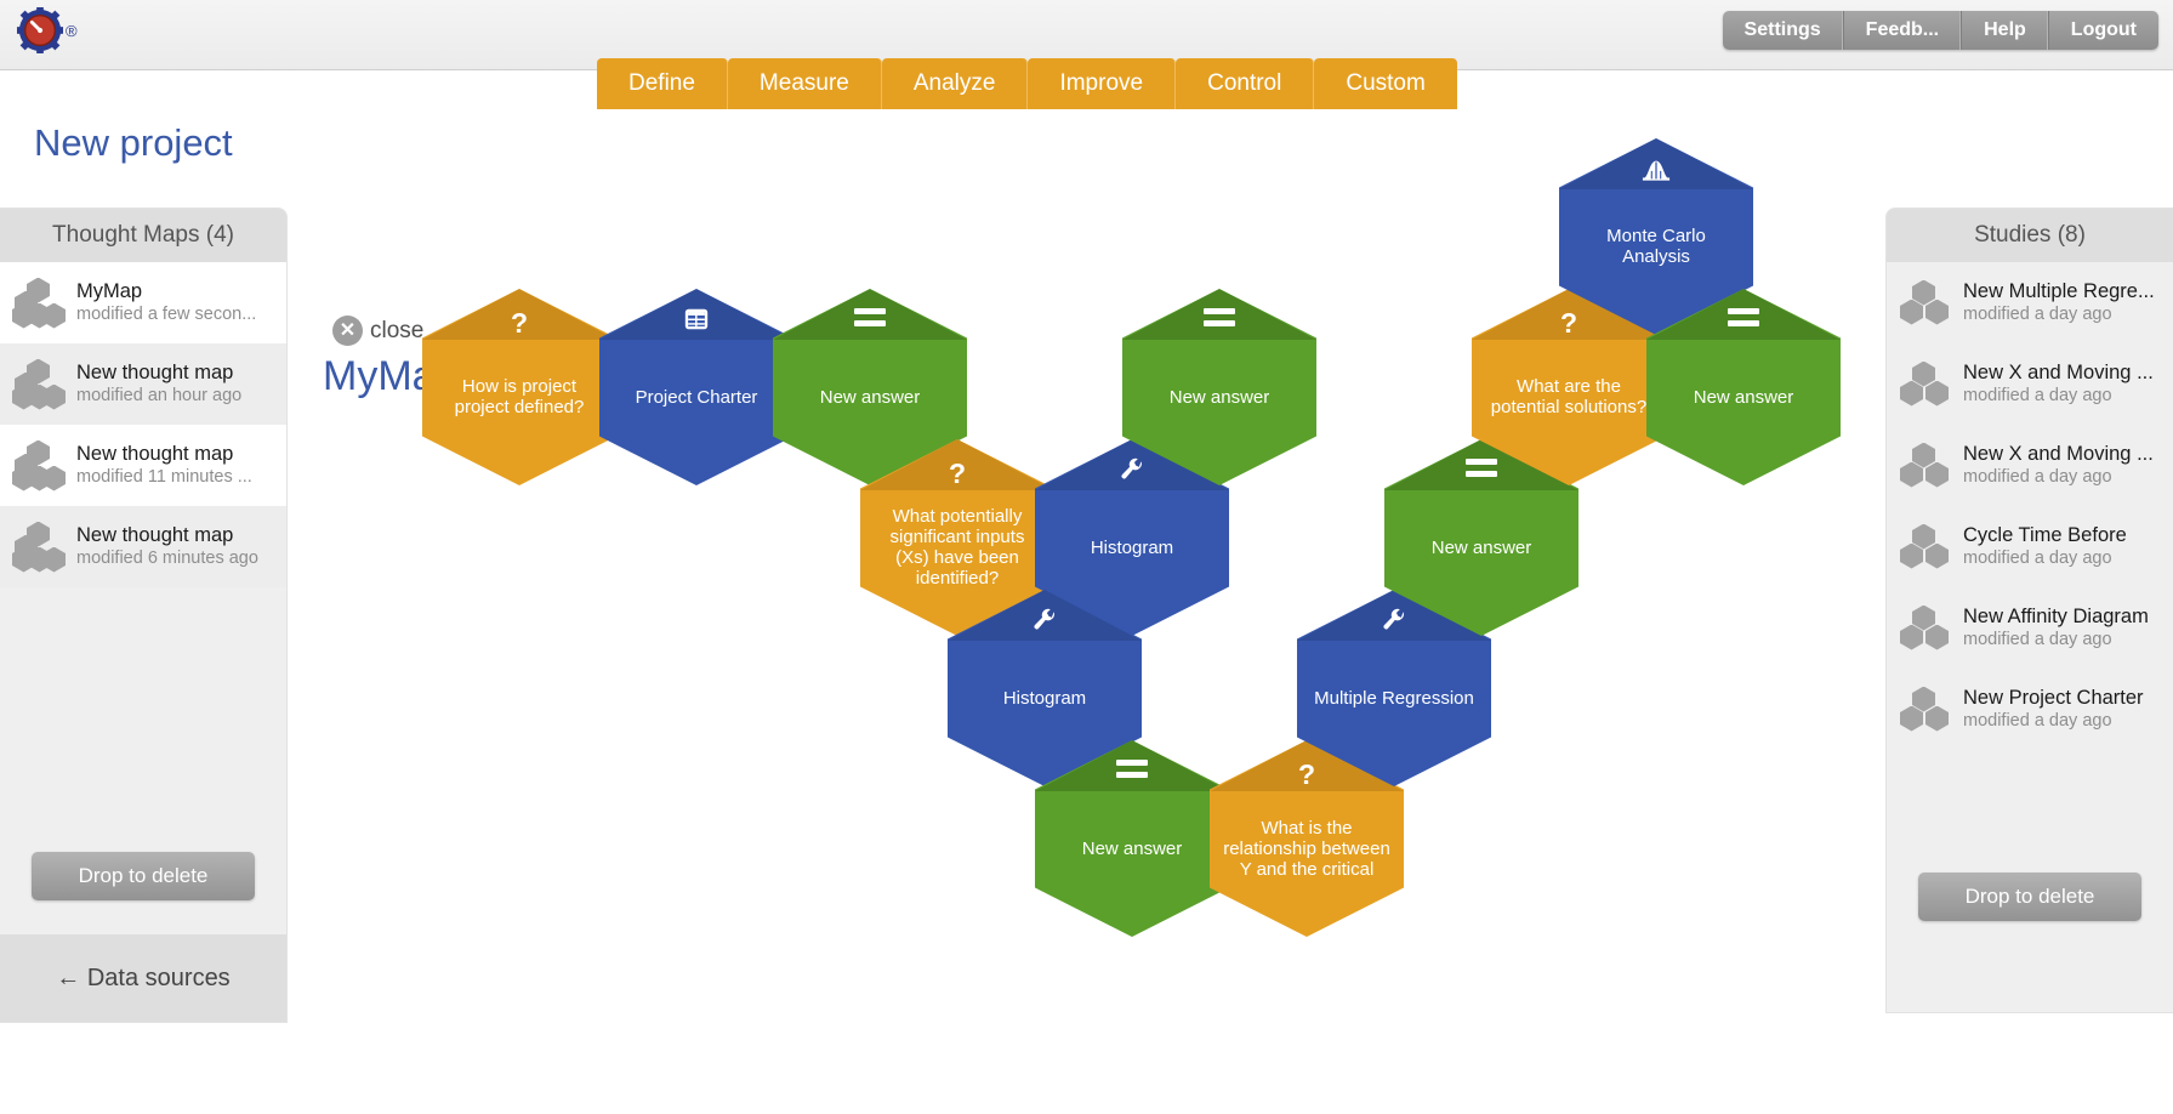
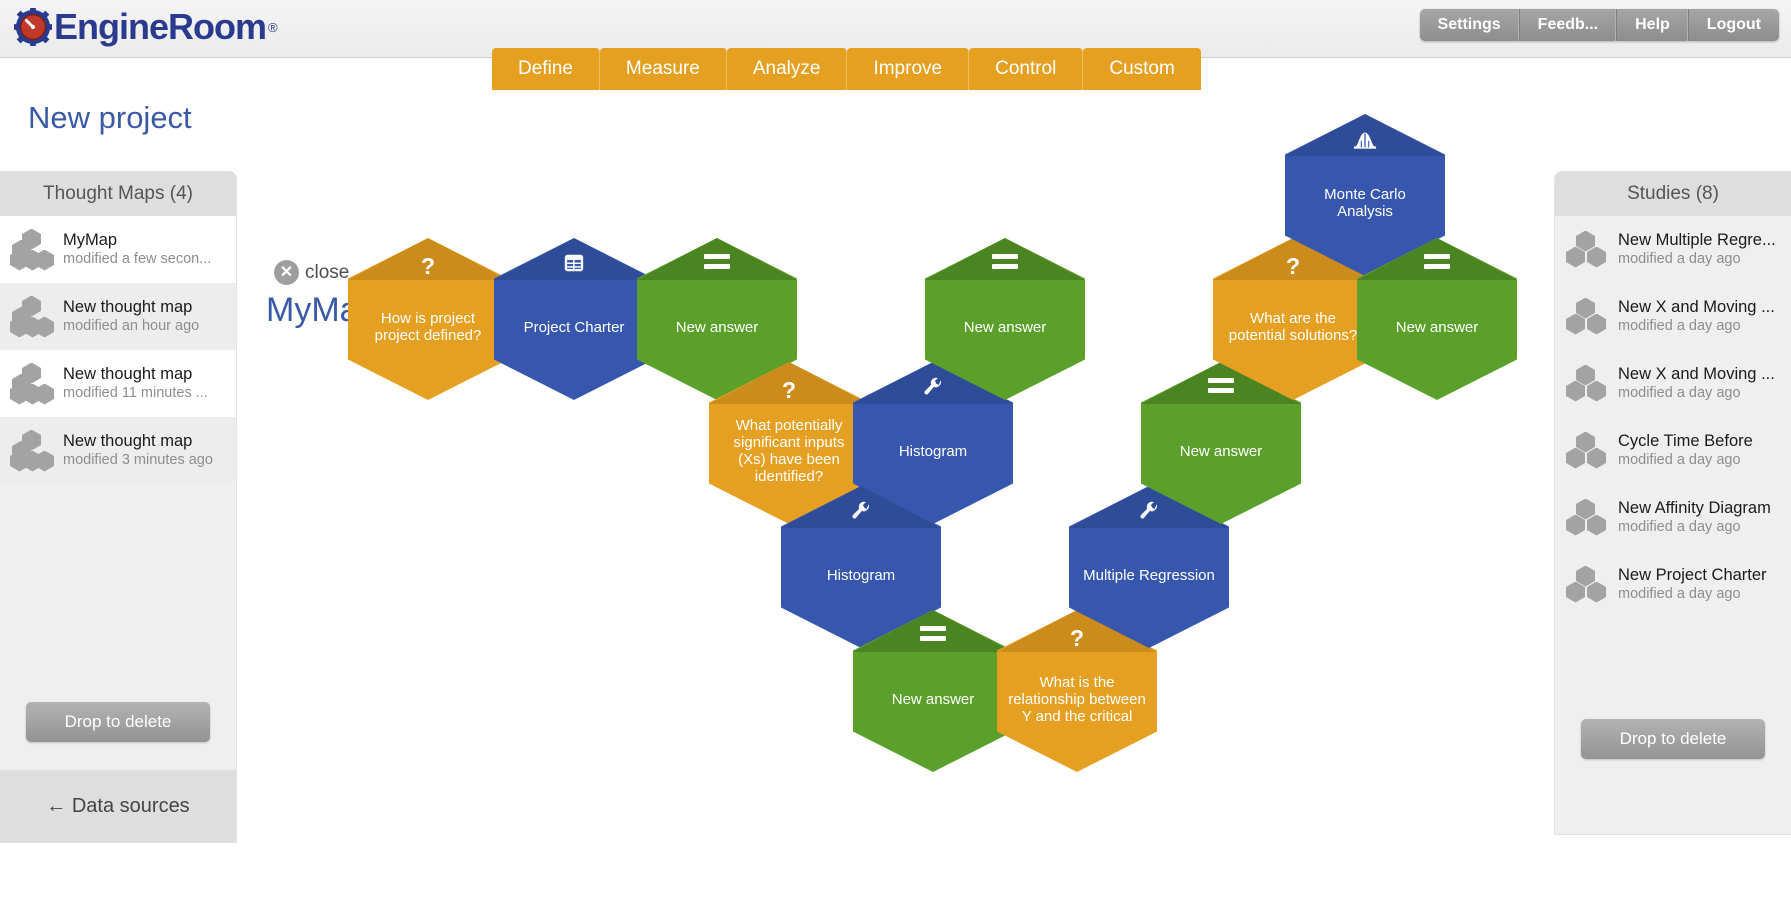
+ EngineRoom
  ®
  Settings
  Feedb...
  Help
  Logout
  Define
  Measure
  Analyze
  Improve
  Control
  Custom
  New project
  Thought Maps (4)
  MyMap modified a few secon...
  New thought map modified an hour ago
  New thought map modified 11 minutes ...
- New thought map modified 6 minutes ago
+ New thought map modified 3 minutes ago
  Drop to delete
  ← Data sources
  Studies (8)
  New Multiple Regre... modified a day ago
  New X and Moving ... modified a day ago
  New X and Moving ... modified a day ago
  Cycle Time Before modified a day ago
  New Affinity Diagram modified a day ago
  New Project Charter modified a day ago
  Drop to delete
  ✕
  close
  ?
  How is project project defined?
  Project Charter
  New answer
  ?
  What potentially significant inputs (Xs) have been identified?
  Histogram
  New answer
  Histogram
  New answer
  ?
  What is the relationship between Y and the critical
  Multiple Regression
  New answer
  ?
  What are the potential solutions?
  Monte Carlo Analysis
  New answer
